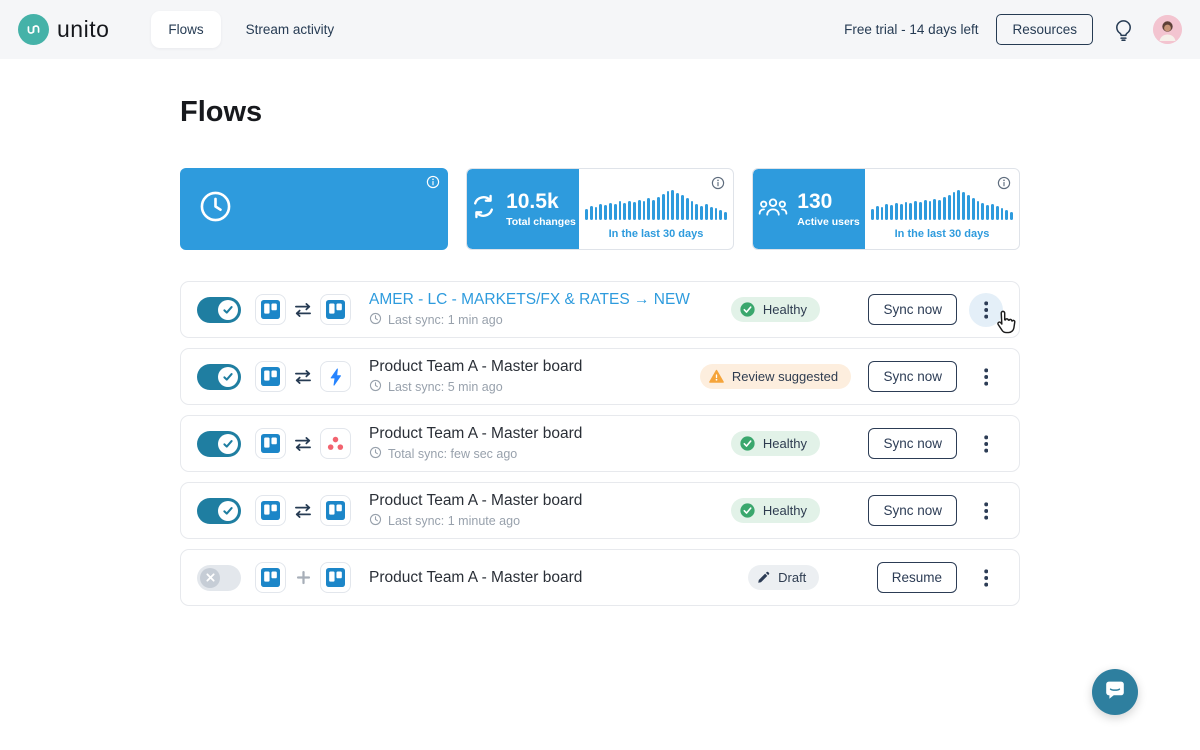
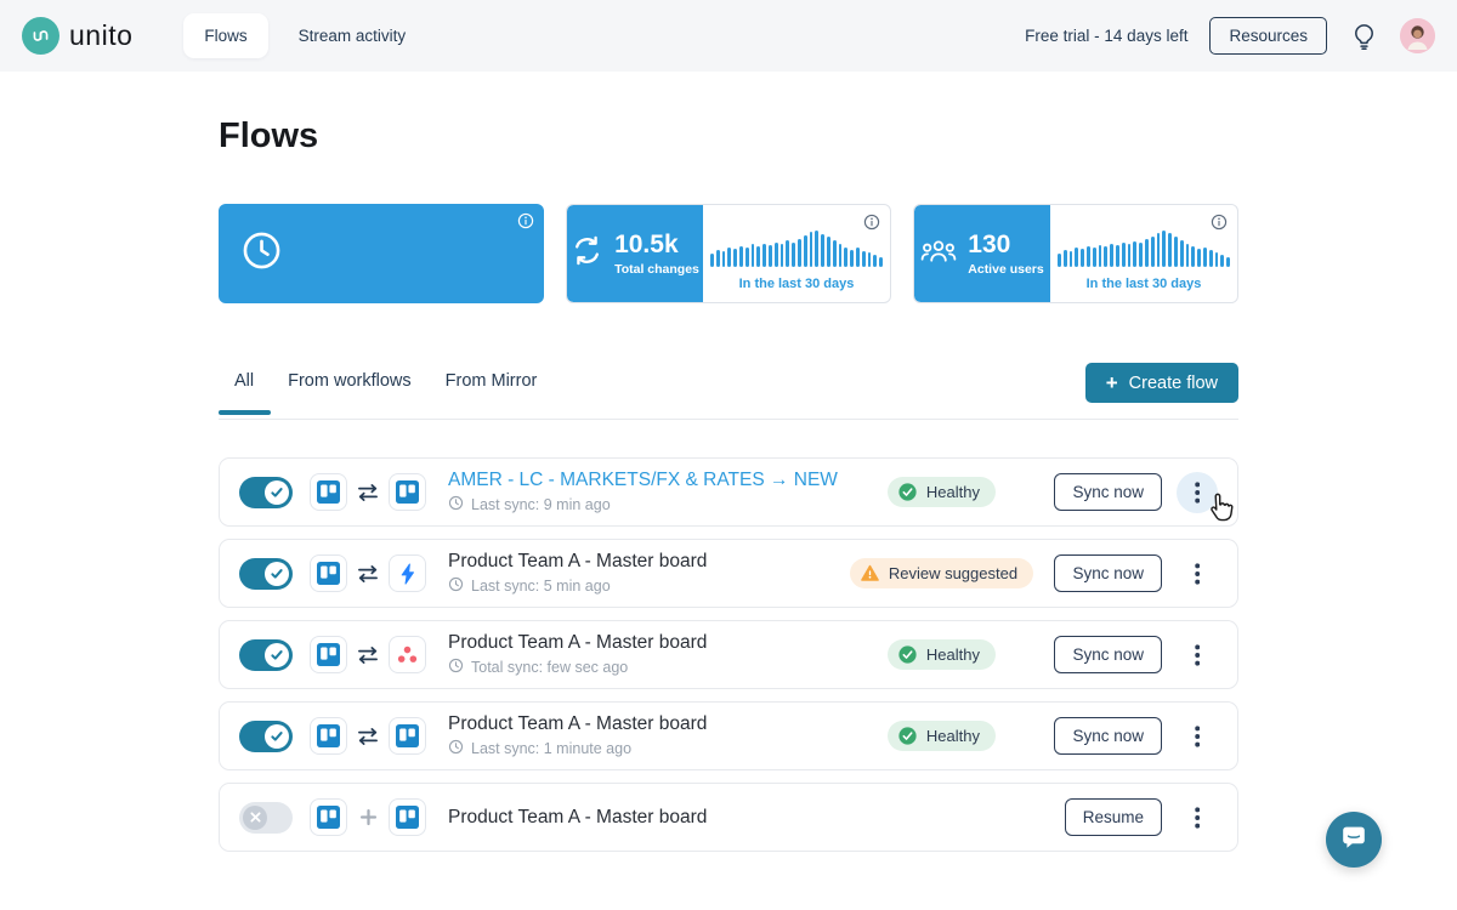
  unito
  Flows
  Stream activity
  Free trial - 14 days left
  Resources
  Flows
  10.5k
  Total changes
  In the last 30 days
  130
  Active users
  In the last 30 days
+ All
+ From workflows
+ From Mirror
+ +
+ Create flow
- Last sync: 1 min ago
+ Last sync: 9 min ago
  Healthy
  Sync now
  Product Team A - Master board
  Last sync: 5 min ago
  Review suggested
  Sync now
  Product Team A - Master board
  Total sync: few sec ago
  Healthy
  Sync now
  Product Team A - Master board
  Last sync: 1 minute ago
  Healthy
  Sync now
  Product Team A - Master board
- Draft
  Resume
